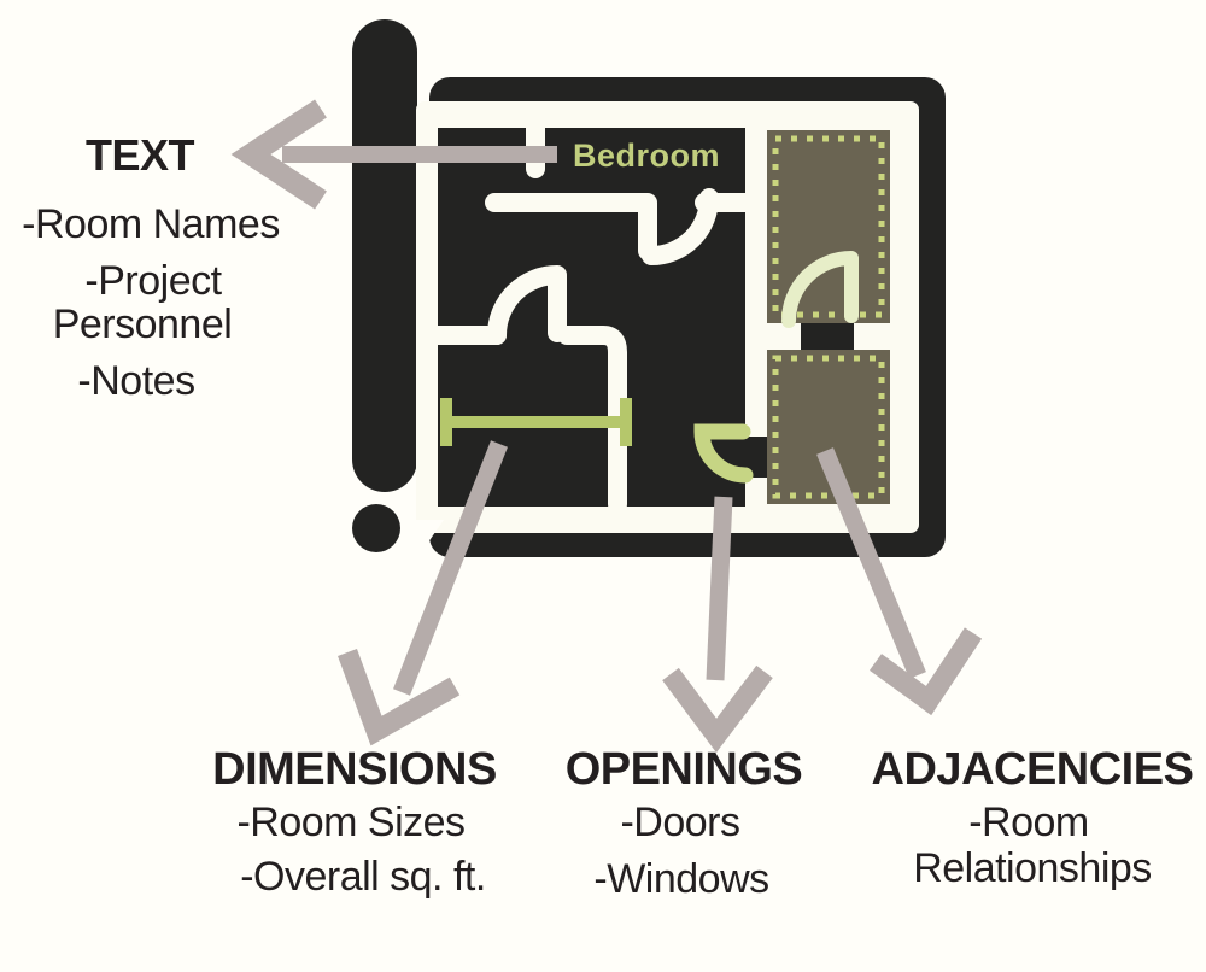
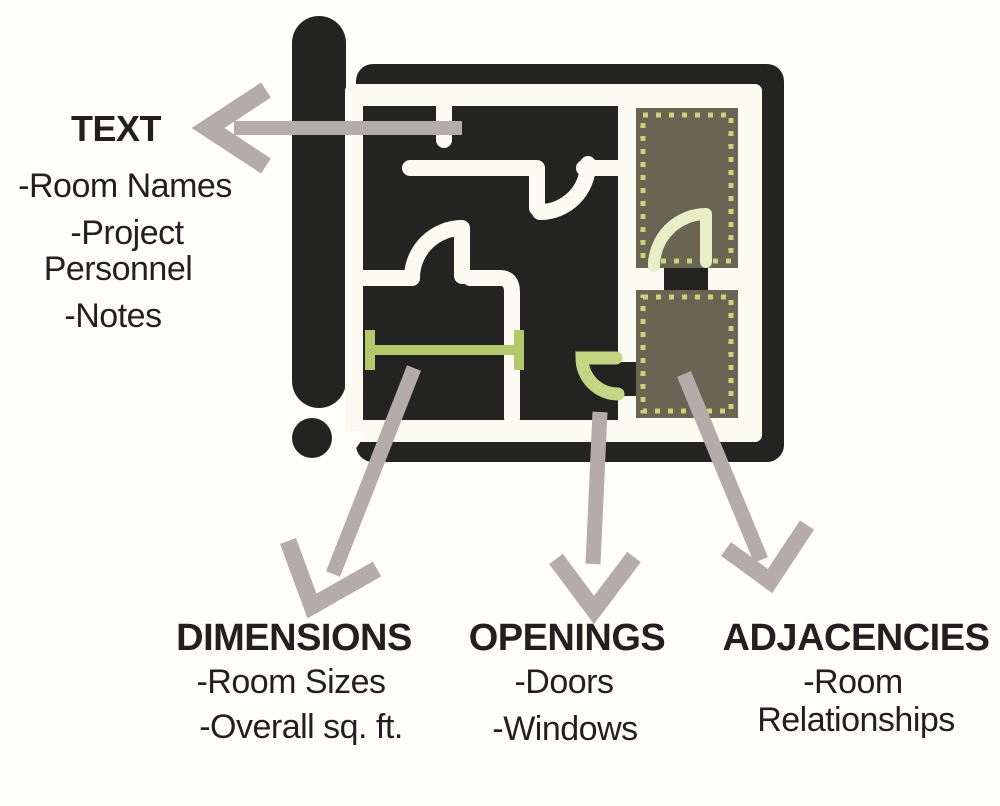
- Bedroom
  TEXT
  -Room Names
  -Project
  Personnel
  -Notes
  DIMENSIONS
  -Room Sizes
  -Overall sq. ft.
  OPENINGS
  -Doors
  -Windows
  ADJACENCIES
  -Room
  Relationships
